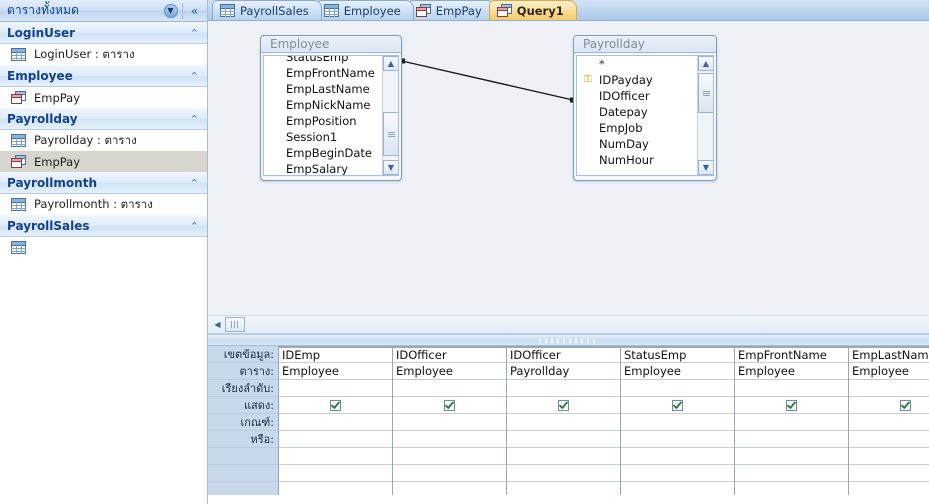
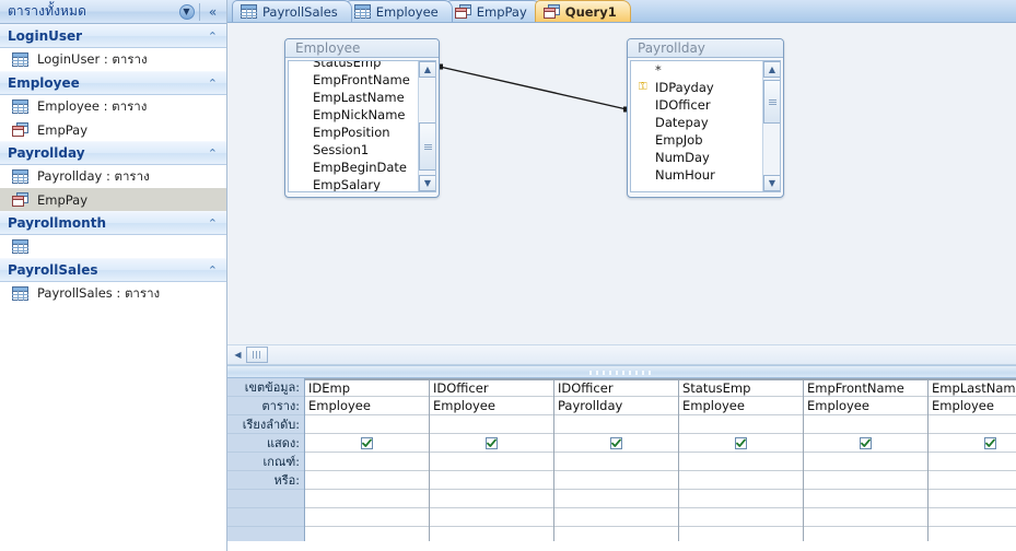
  ตารางทั้งหมด
  ▼
  «
  LoginUser
  ⌃
  LoginUser : ตาราง
  Employee
  ⌃
+ Employee : ตาราง
  EmpPay
  Payrollday
  ⌃
  Payrollday : ตาราง
  EmpPay
  Payrollmonth
  ⌃
- Payrollmonth : ตาราง
  PayrollSales
  ⌃
+ PayrollSales : ตาราง
  PayrollSales
  Employee
  EmpPay
  Query1
  Employee
  StatusEmp
  EmpFrontName
  EmpLastName
  EmpNickName
  EmpPosition
  Session1
  EmpBeginDate
  EmpSalary
  ▲
  ▼
  Payrollday
  *
  ⚿
  IDPayday
  IDOfficer
  Datepay
  EmpJob
  NumDay
  NumHour
  ▲
  ▼
  ◀
  เขตข้อมูล:
  ตาราง:
  เรียงลำดับ:
  แสดง:
  เกณฑ์:
  หรือ:
  IDEmp
  Employee
  IDOfficer
  Employee
  IDOfficer
  Payrollday
  StatusEmp
  Employee
  EmpFrontName
  Employee
  EmpLastNam
  Employee
